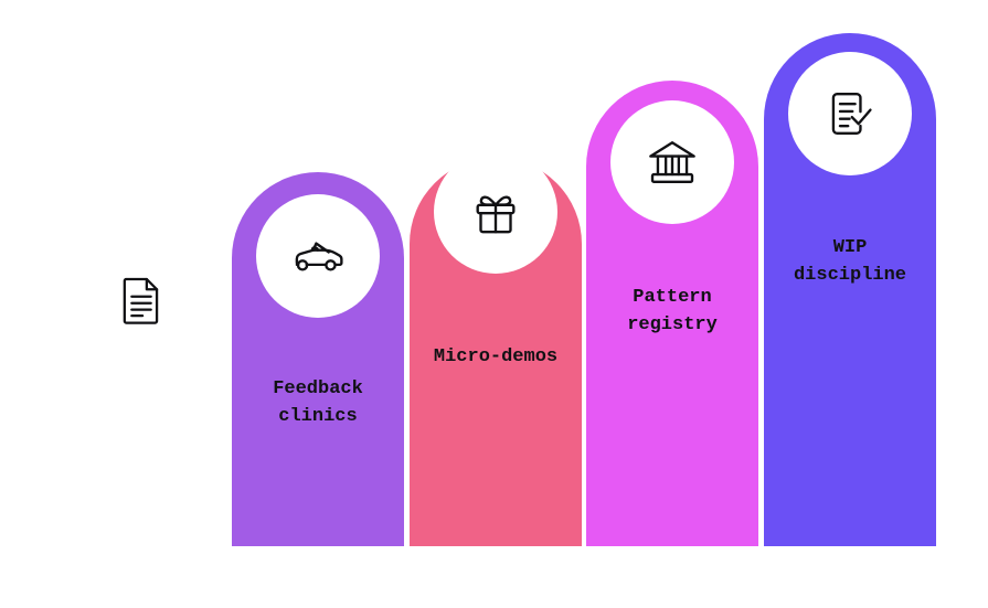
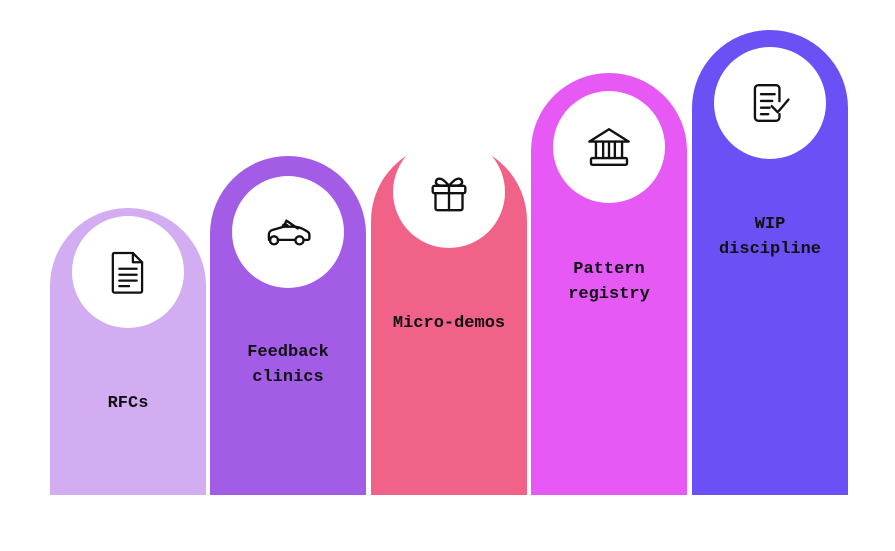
+ RFCs
  Feedback
  clinics
  Micro-demos
  Pattern
  registry
  WIP
  discipline
